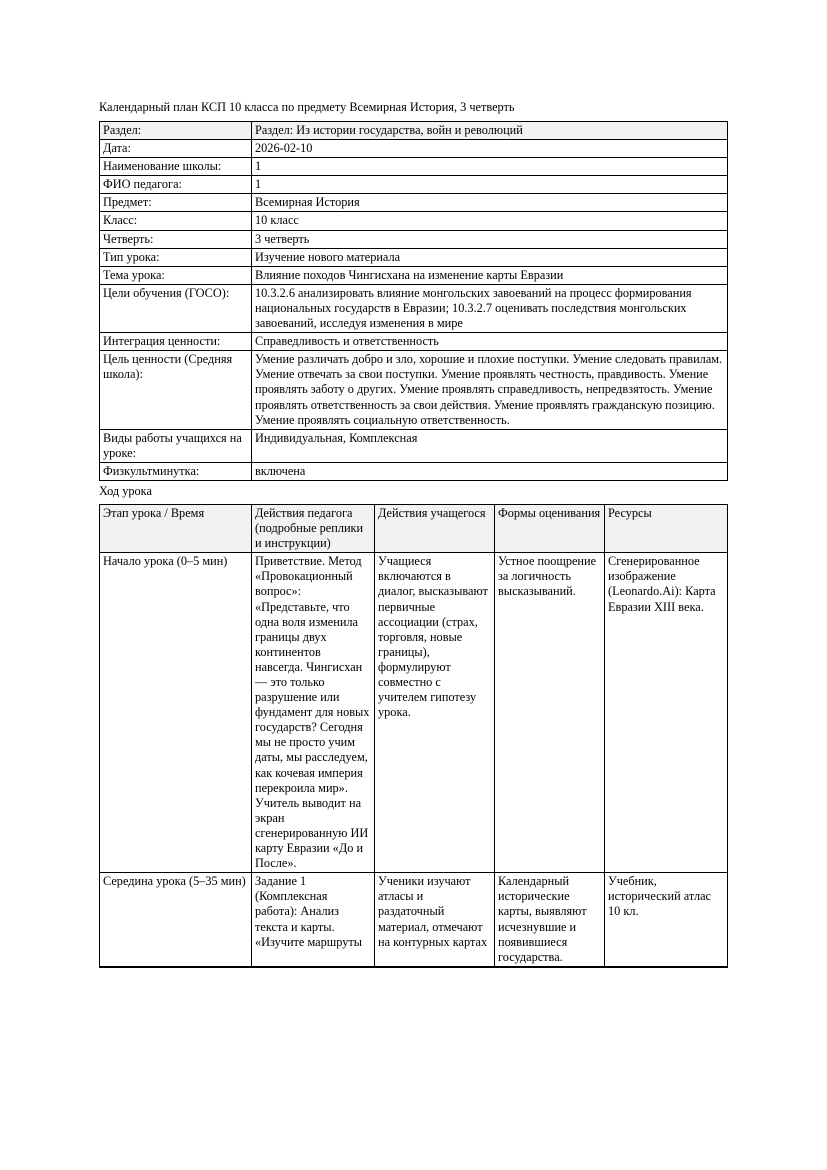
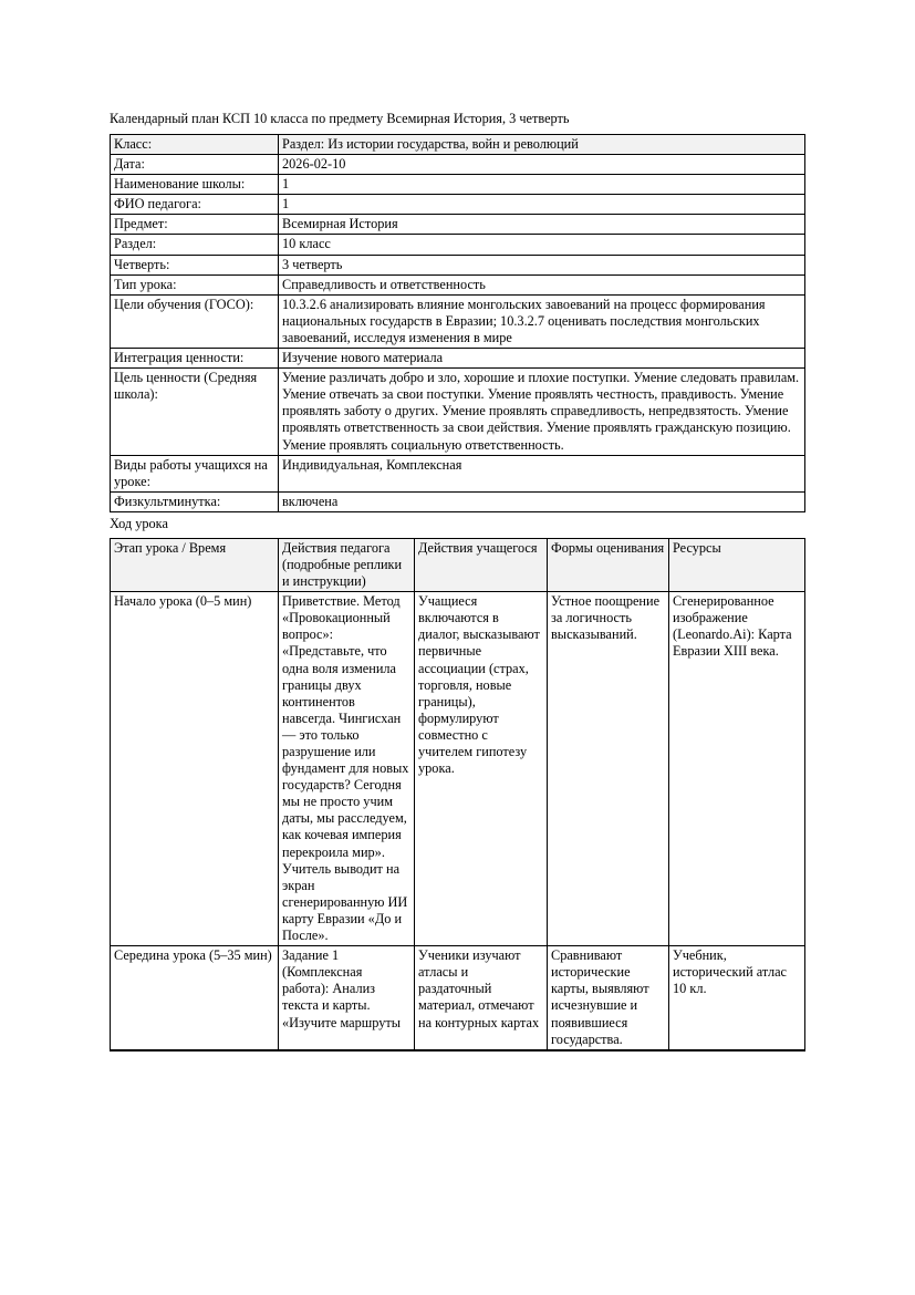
  Календарный план КСП 10 класса по предмету Всемирная История, 3 четверть
- Раздел:	Раздел: Из истории государства, войн и революций
+ Класс:	Раздел: Из истории государства, войн и революций
  Дата:	2026-02-10
  Наименование школы:	1
  ФИО педагога:	1
  Предмет:	Всемирная История
- Класс:	10 класс
+ Раздел:	10 класс
  Четверть:	3 четверть
- Тип урока:	Изучение нового материала
+ Тип урока:	Справедливость и ответственность
- Тема урока:	Влияние походов Чингисхана на изменение карты Евразии
  Цели обучения (ГОСО):	10.3.2.6 анализировать влияние монгольских завоеваний на процесс формирования национальных государств в Евразии; 10.3.2.7 оценивать последствия монгольских завоеваний, исследуя изменения в мире
- Интеграция ценности:	Справедливость и ответственность
+ Интеграция ценности:	Изучение нового материала
  Цель ценности (Средняя школа):	Умение различать добро и зло, хорошие и плохие поступки. Умение следовать правилам. Умение отвечать за свои поступки. Умение проявлять честность, правдивость. Умение проявлять заботу о других. Умение проявлять справедливость, непредвзятость. Умение проявлять ответственность за свои действия. Умение проявлять гражданскую позицию. Умение проявлять социальную ответственность.
  Виды работы учащихся на уроке:	Индивидуальная, Комплексная
  Физкультминутка:	включена
  Ход урока
  Этап урока / Время	Действия педагога (подробные реплики и инструкции)	Действия учащегося	Формы оценивания	Ресурсы
  Начало урока (0–5 мин)	Приветствие. Метод «Провокационный вопрос»: «Представьте, что одна воля изменила границы двух континентов навсегда. Чингисхан — это только разрушение или фундамент для новых государств? Сегодня мы не просто учим даты, мы расследуем, как кочевая империя перекроила мир». Учитель выводит на экран сгенерированную ИИ карту Евразии «До и После».	Учащиеся включаются в диалог, высказывают первичные ассоциации (страх, торговля, новые границы), формулируют совместно с учителем гипотезу урока.	Устное поощрение за логичность высказываний.	Сгенерированное изображение (Leonardo.Ai): Карта Евразии XIII века.
- Середина урока (5–35 мин)	Задание 1 (Комплексная работа): Анализ текста и карты. «Изучите маршруты	Ученики изучают атласы и раздаточный материал, отмечают на контурных картах	Календарный исторические карты, выявляют исчезнувшие и появившиеся государства.	Учебник, исторический атлас 10 кл.
+ Середина урока (5–35 мин)	Задание 1 (Комплексная работа): Анализ текста и карты. «Изучите маршруты	Ученики изучают атласы и раздаточный материал, отмечают на контурных картах	Сравнивают исторические карты, выявляют исчезнувшие и появившиеся государства.	Учебник, исторический атлас 10 кл.
